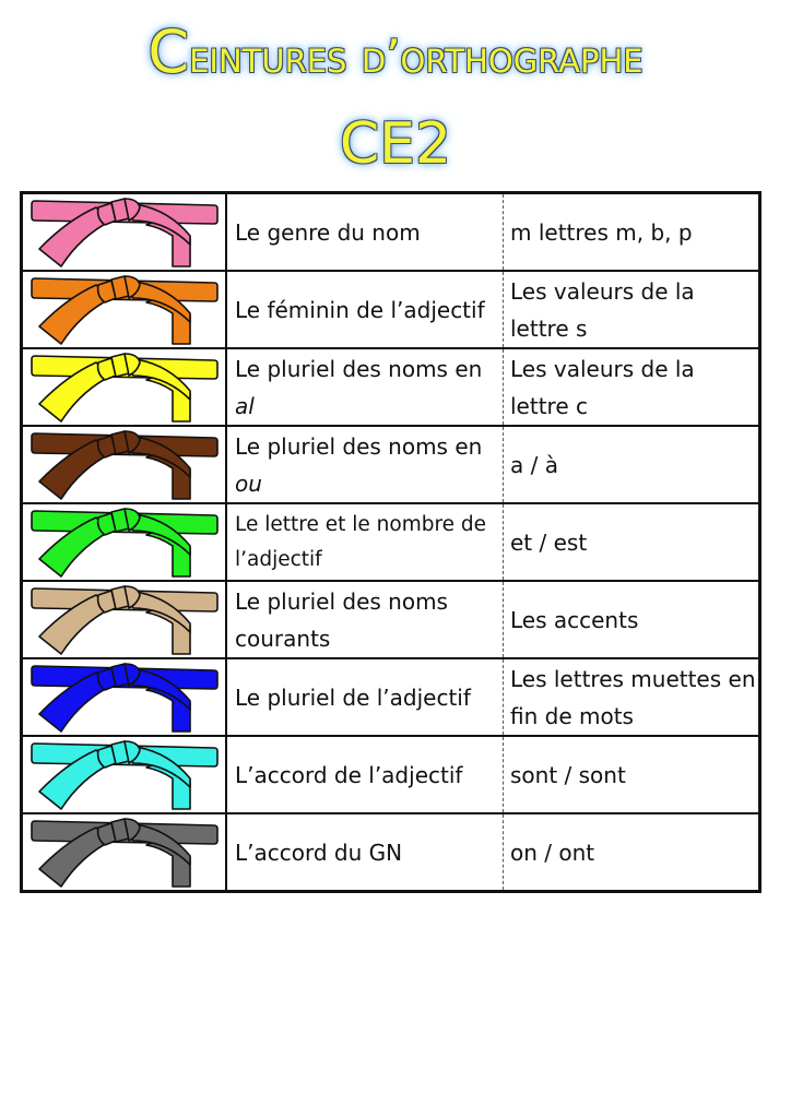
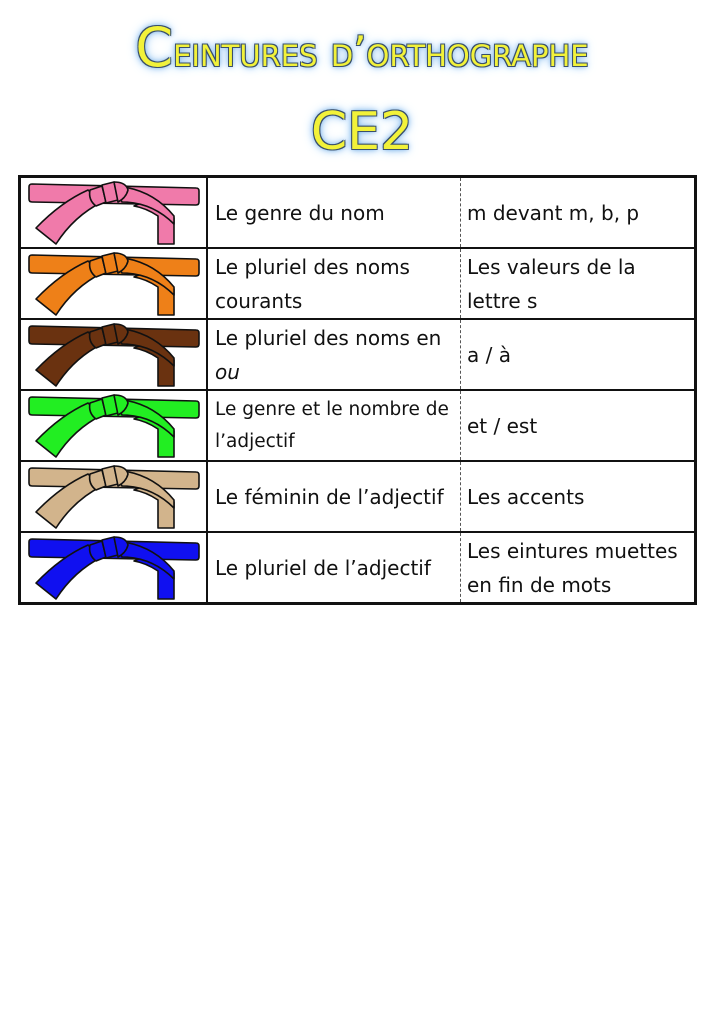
  Ceintures d’orthographe
  CE2
- 	Le genre du nom	m lettres m, b, p
+ 	Le genre du nom	m devant m, b, p
- 	Le féminin de l’adjectif	Les valeurs de la lettre s
+ 	Le pluriel des noms courants	Les valeurs de la lettre s
- 	Le pluriel des noms en al	Les valeurs de la lettre c
  	Le pluriel des noms en ou	a / à
- 	Le lettre et le nombre de l’adjectif	et / est
+ 	Le genre et le nombre de l’adjectif	et / est
- 	Le pluriel des noms courants	Les accents
+ 	Le féminin de l’adjectif	Les accents
- 	Le pluriel de l’adjectif	Les lettres muettes en fin de mots
+ 	Le pluriel de l’adjectif	Les eintures muettes en fin de mots
- 	L’accord de l’adjectif	sont / sont
- 	L’accord du GN	on / ont
